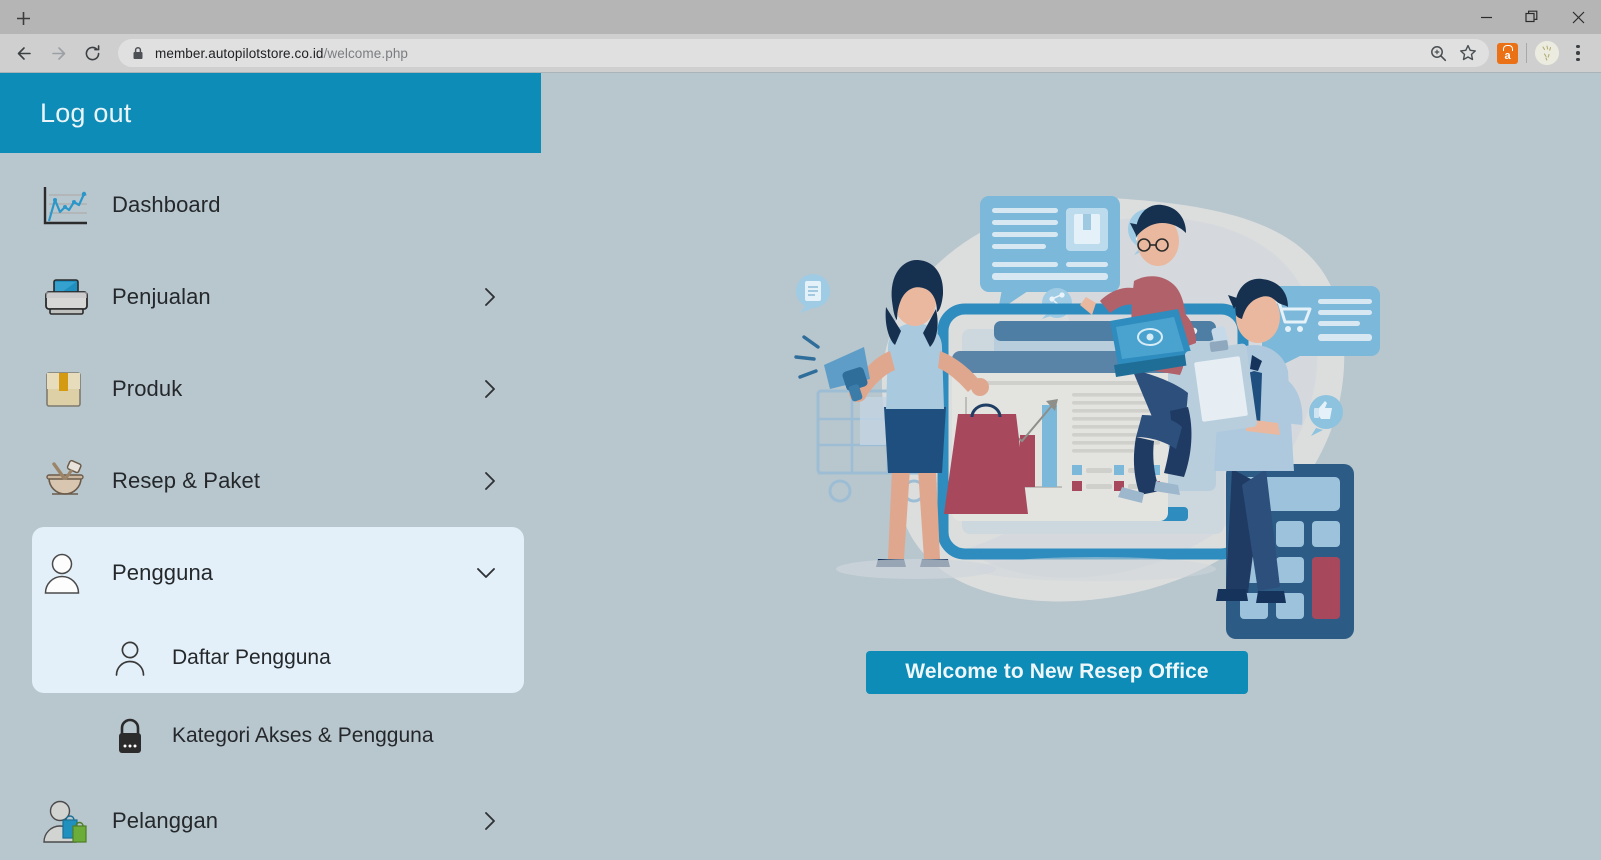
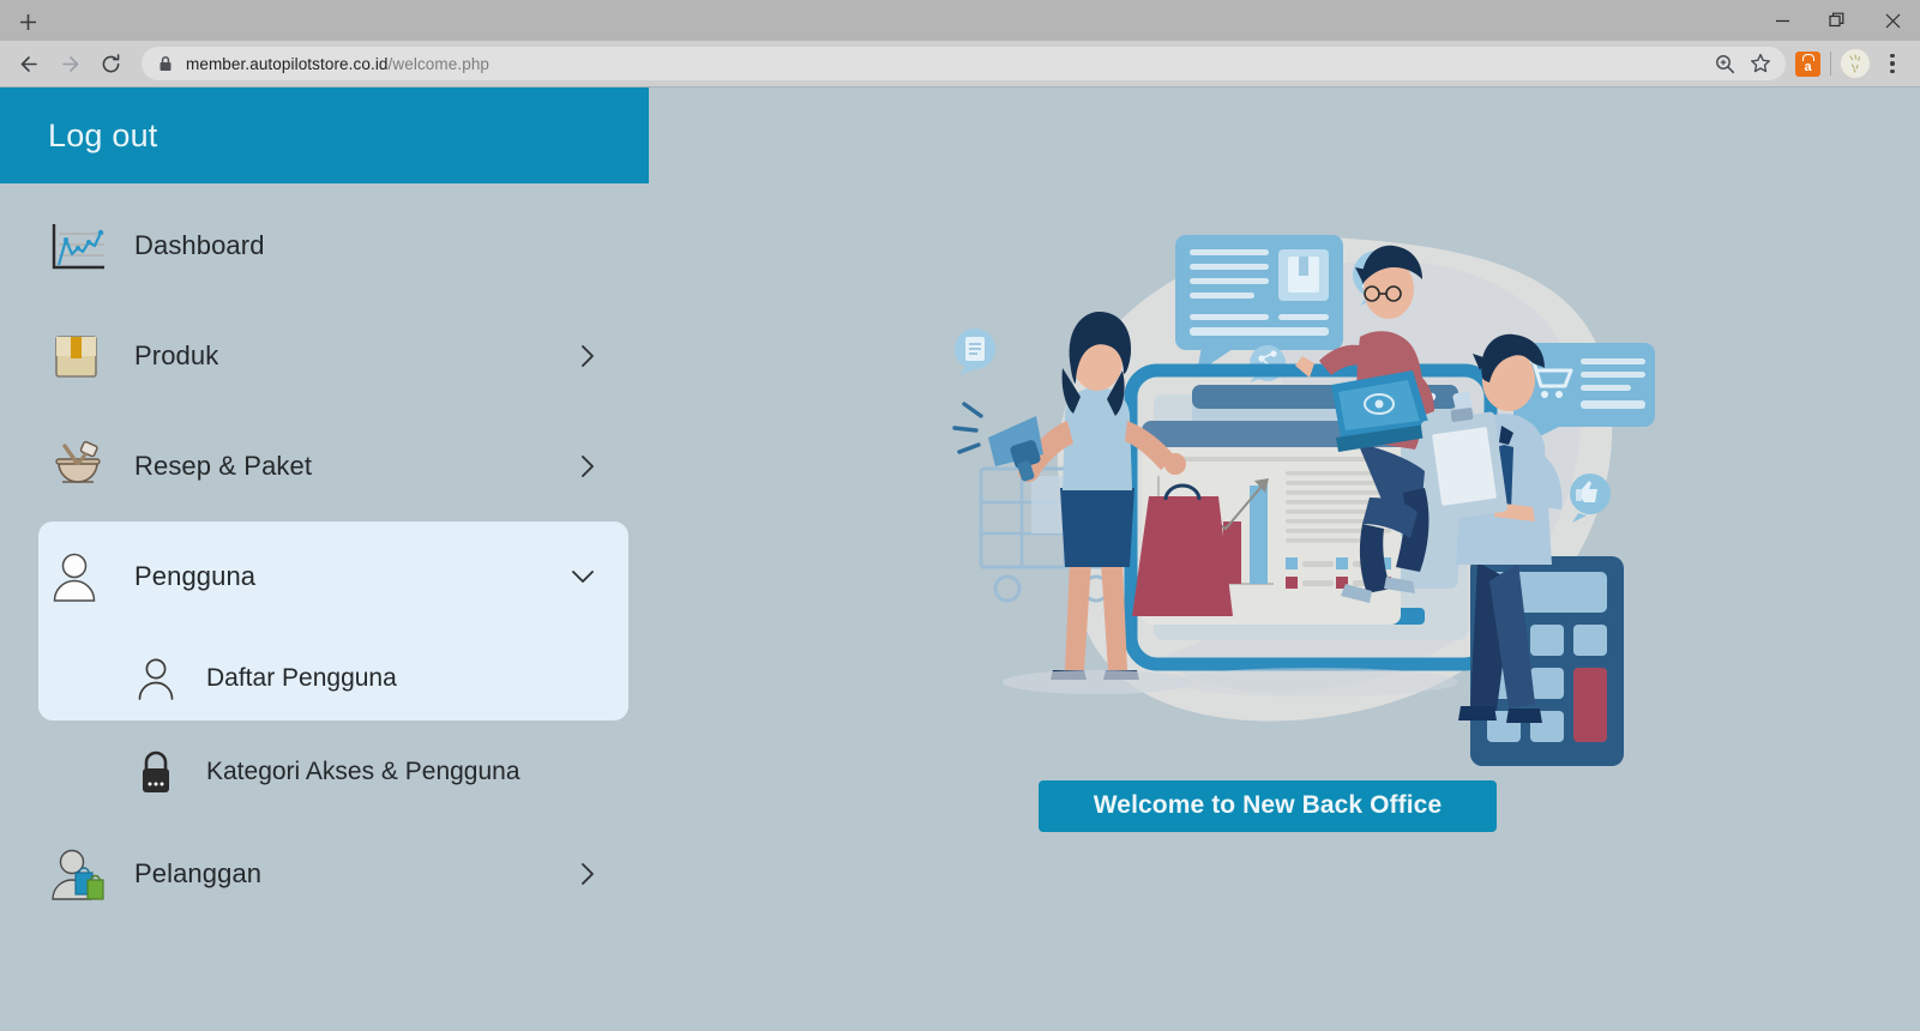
  member.autopilotstore.co.id/welcome.php
  a
  Log out
  Dashboard
- Penjualan
  Produk
  Resep & Paket
  Pengguna
  Daftar Pengguna
  Kategori Akses & Pengguna
  Pelanggan
- Welcome to New Resep Office
+ Welcome to New Back Office
